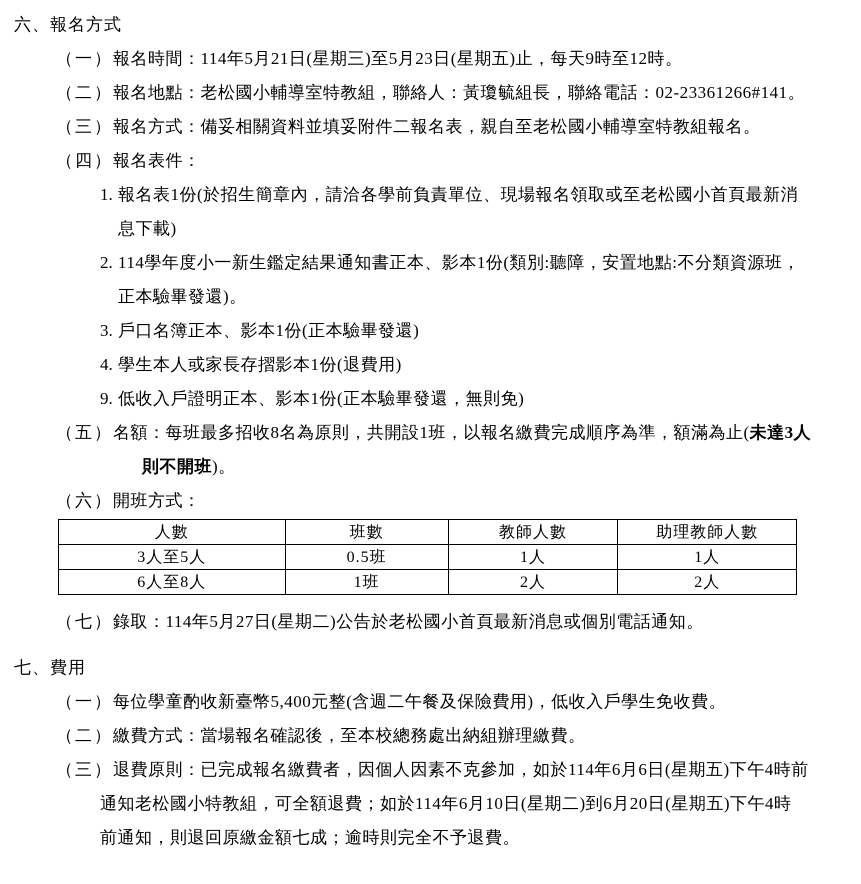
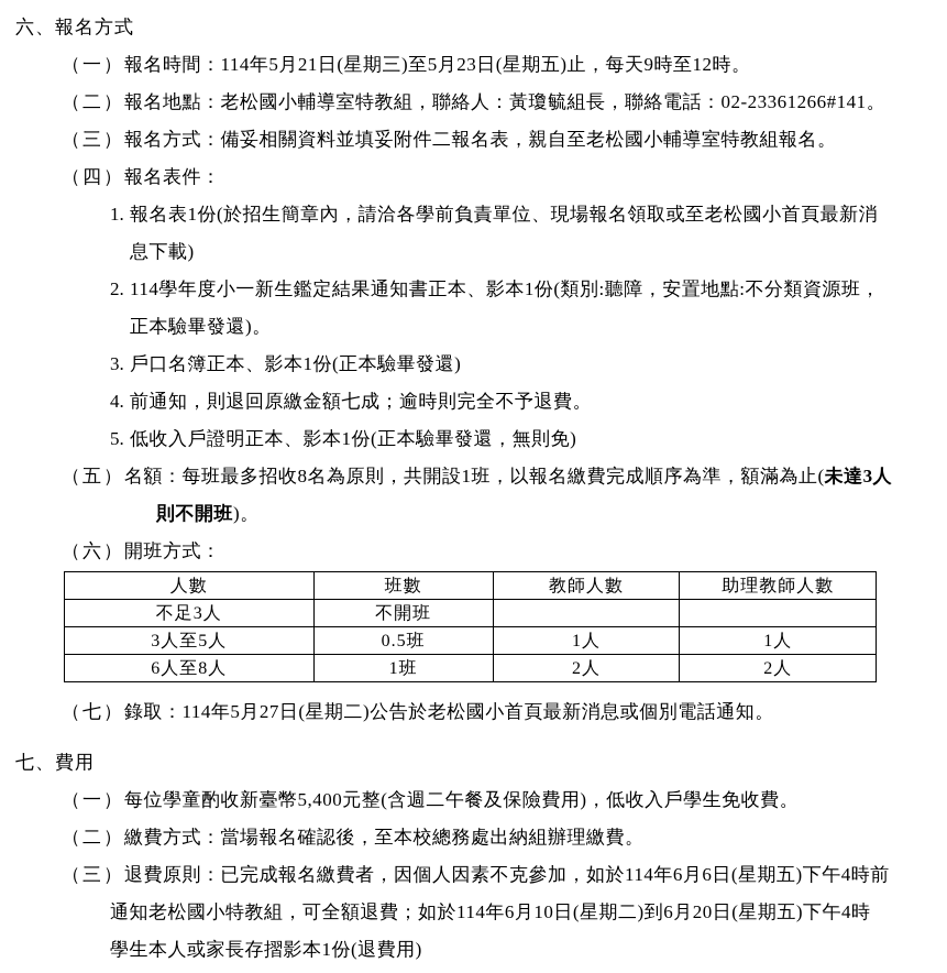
  六、報名方式
  （一）報名時間：114年5月21日(星期三)至5月23日(星期五)止，每天9時至12時。
  （二）報名地點：老松國小輔導室特教組，聯絡人：黃瓊毓組長，聯絡電話：02-23361266#141。
  （三）報名方式：備妥相關資料並填妥附件二報名表，親自至老松國小輔導室特教組報名。
  （四）報名表件：
  1. 報名表1份(於招生簡章內，請洽各學前負責單位、現場報名領取或至老松國小首頁最新消
  息下載)
  2. 114學年度小一新生鑑定結果通知書正本、影本1份(類別:聽障，安置地點:不分類資源班，
  正本驗畢發還)。
  3. 戶口名簿正本、影本1份(正本驗畢發還)
- 4. 學生本人或家長存摺影本1份(退費用)
+ 4. 前通知，則退回原繳金額七成；逾時則完全不予退費。
- 9. 低收入戶證明正本、影本1份(正本驗畢發還，無則免)
+ 5. 低收入戶證明正本、影本1份(正本驗畢發還，無則免)
  （五）名額：每班最多招收8名為原則，共開設1班，以報名繳費完成順序為準，額滿為止(未達3人
  則不開班)。
  （六）開班方式：
  人數	班數	教師人數	助理教師人數
+ 不足3人	不開班
  3人至5人	0.5班	1人	1人
  6人至8人	1班	2人	2人
  （七）錄取：114年5月27日(星期二)公告於老松國小首頁最新消息或個別電話通知。
  七、費用
  （一）每位學童酌收新臺幣5,400元整(含週二午餐及保險費用)，低收入戶學生免收費。
  （二）繳費方式：當場報名確認後，至本校總務處出納組辦理繳費。
  （三）退費原則：已完成報名繳費者，因個人因素不克參加，如於114年6月6日(星期五)下午4時前
  通知老松國小特教組，可全額退費；如於114年6月10日(星期二)到6月20日(星期五)下午4時
- 前通知，則退回原繳金額七成；逾時則完全不予退費。
+ 學生本人或家長存摺影本1份(退費用)
